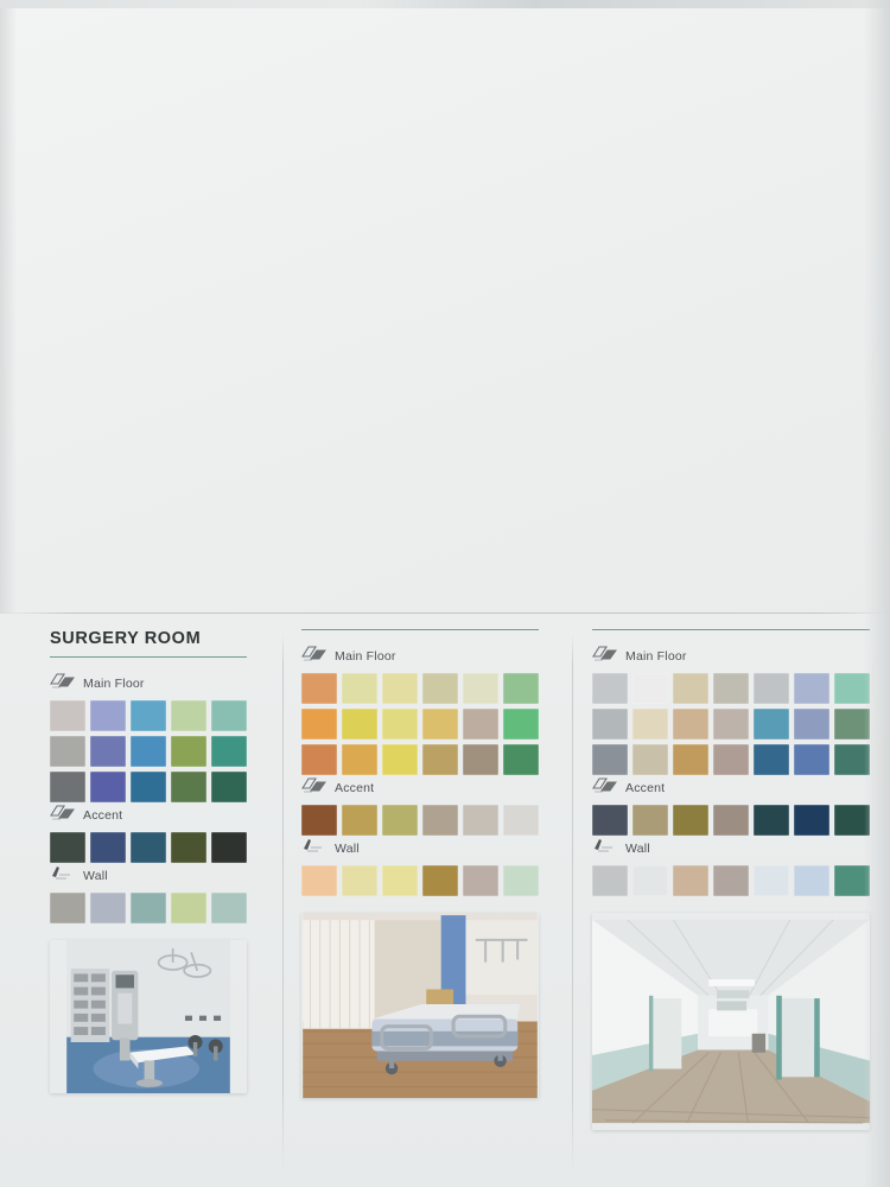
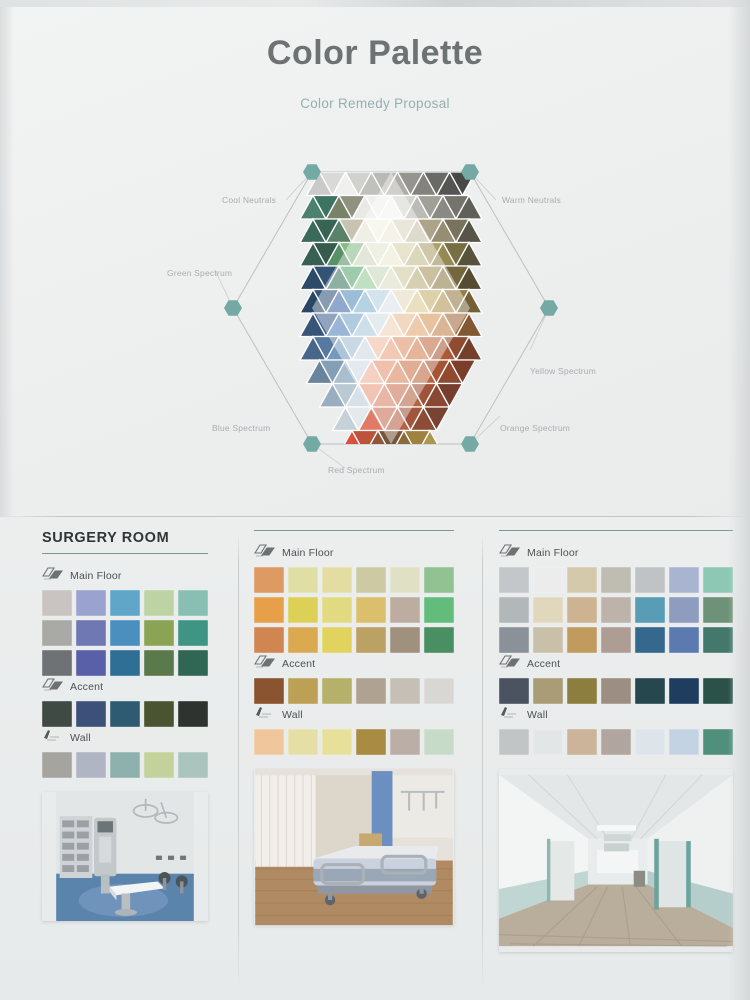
+ Color Palette
+ Color Remedy Proposal
+ Cool Neutrals
+ Warm Neutrals
+ Yellow Spectrum
+ Orange Spectrum
+ Red Spectrum
+ Blue Spectrum
+ Green Spectrum
  SURGERY ROOM
  Main Floor
  Accent
  Wall
  Main Floor
  Accent
  Wall
  Main Floor
  Accent
  Wall
